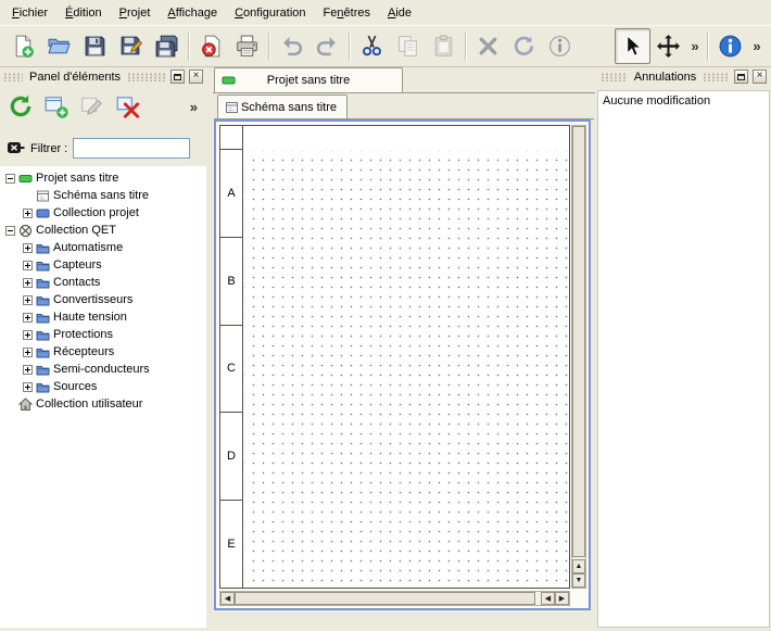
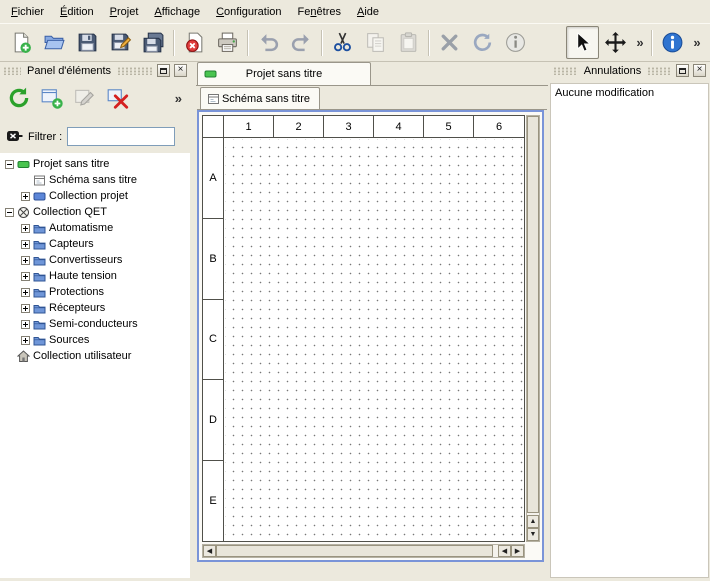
  Fichier
  Édition
  Projet
  Affichage
  Configuration
  Fenêtres
  Aide
  »
  »
  Panel d'éléments
  ×
  »
  Filtrer :
  Projet sans titre
  Schéma sans titre
  Collection projet
  Collection QET
  Automatisme
  Capteurs
- Contacts
  Convertisseurs
  Haute tension
  Protections
  Récepteurs
  Semi-conducteurs
  Sources
  Collection utilisateur
  Projet sans titre
  Schéma sans titre
+ 1
+ 2
+ 3
+ 4
+ 5
+ 6
  A
  B
  C
  D
  E
  Annulations
  ×
  Aucune modification
